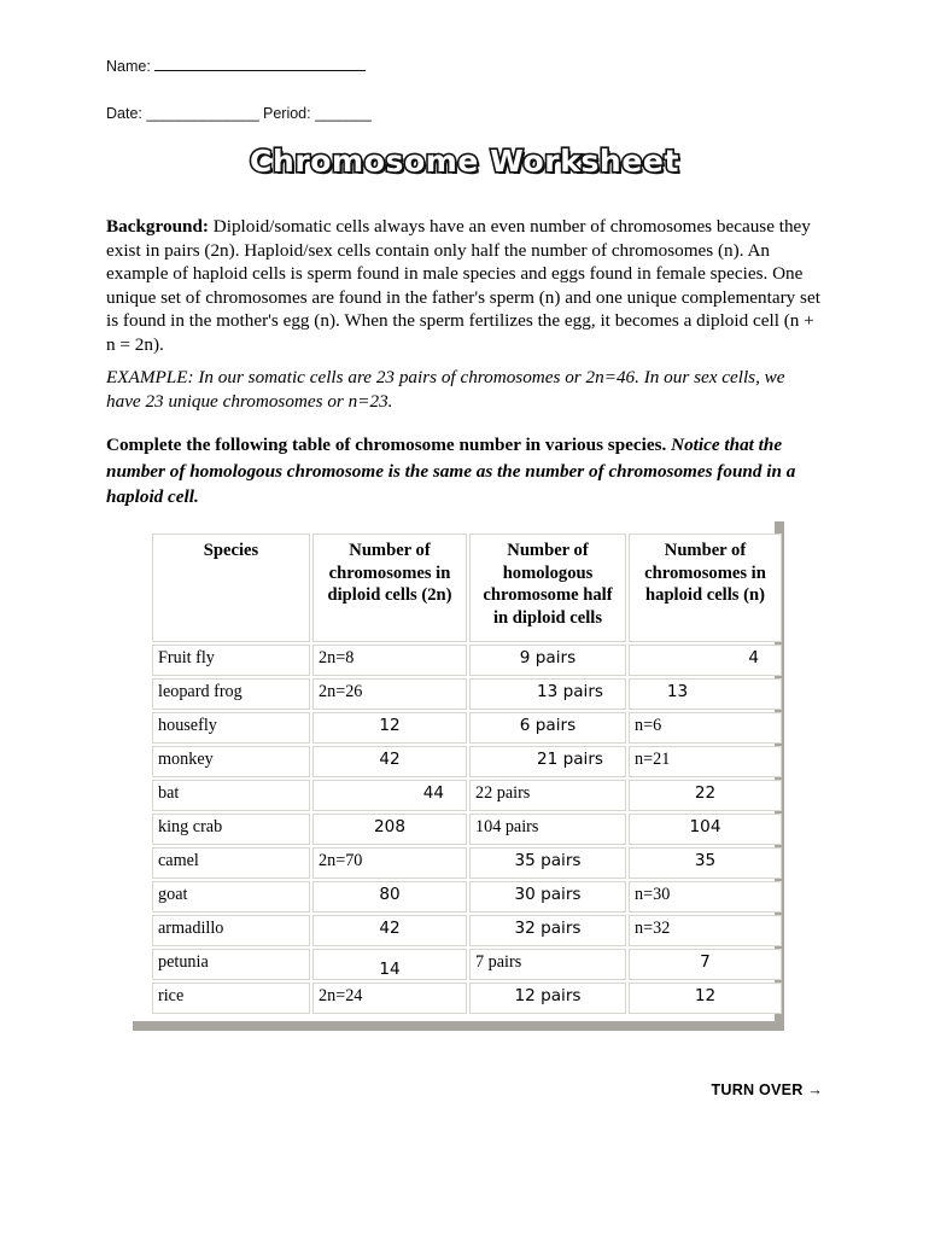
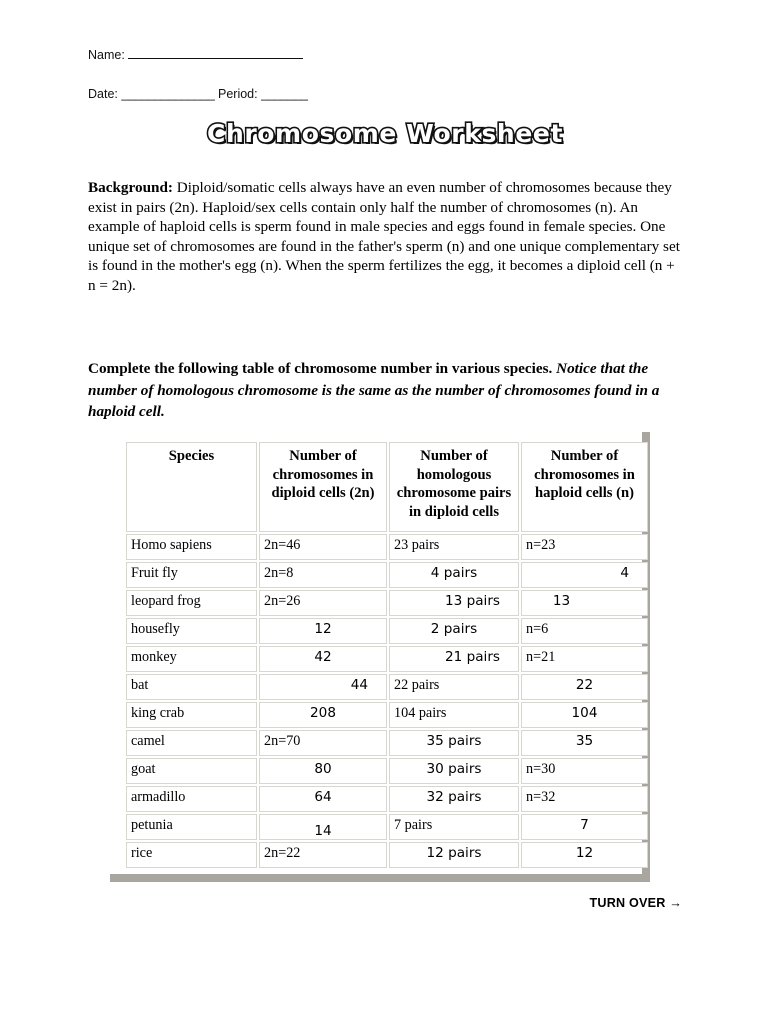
  Name:
  Date: ______________ Period: _______
  Chromosome Worksheet
  Background: Diploid/somatic cells always have an even number of chromosomes because they exist in pairs (2n). Haploid/sex cells contain only half the number of chromosomes (n). An example of haploid cells is sperm found in male species and eggs found in female species. One unique set of chromosomes are found in the father's sperm (n) and one unique complementary set is found in the mother's egg (n). When the sperm fertilizes the egg, it becomes a diploid cell (n + n = 2n).
- EXAMPLE: In our somatic cells are 23 pairs of chromosomes or 2n=46. In our sex cells, we have 23 unique chromosomes or n=23.
  Complete the following table of chromosome number in various species. Notice that the number of homologous chromosome is the same as the number of chromosomes found in a haploid cell.
- Species	Number of chromosomes in diploid cells (2n)	Number of homologous chromosome half in diploid cells	Number of chromosomes in haploid cells (n)
+ Species	Number of chromosomes in diploid cells (2n)	Number of homologous chromosome pairs in diploid cells	Number of chromosomes in haploid cells (n)
+ Homo sapiens	2n=46	23 pairs	n=23
- Fruit fly	2n=8	9 pairs	4
+ Fruit fly	2n=8	4 pairs	4
  leopard frog	2n=26	13 pairs	13
- housefly	12	6 pairs	n=6
+ housefly	12	2 pairs	n=6
  monkey	42	21 pairs	n=21
  bat	44	22 pairs	22
  king crab	208	104 pairs	104
  camel	2n=70	35 pairs	35
  goat	80	30 pairs	n=30
- armadillo	42	32 pairs	n=32
+ armadillo	64	32 pairs	n=32
  petunia	14	7 pairs	7
- rice	2n=24	12 pairs	12
+ rice	2n=22	12 pairs	12
  TURN OVER →
